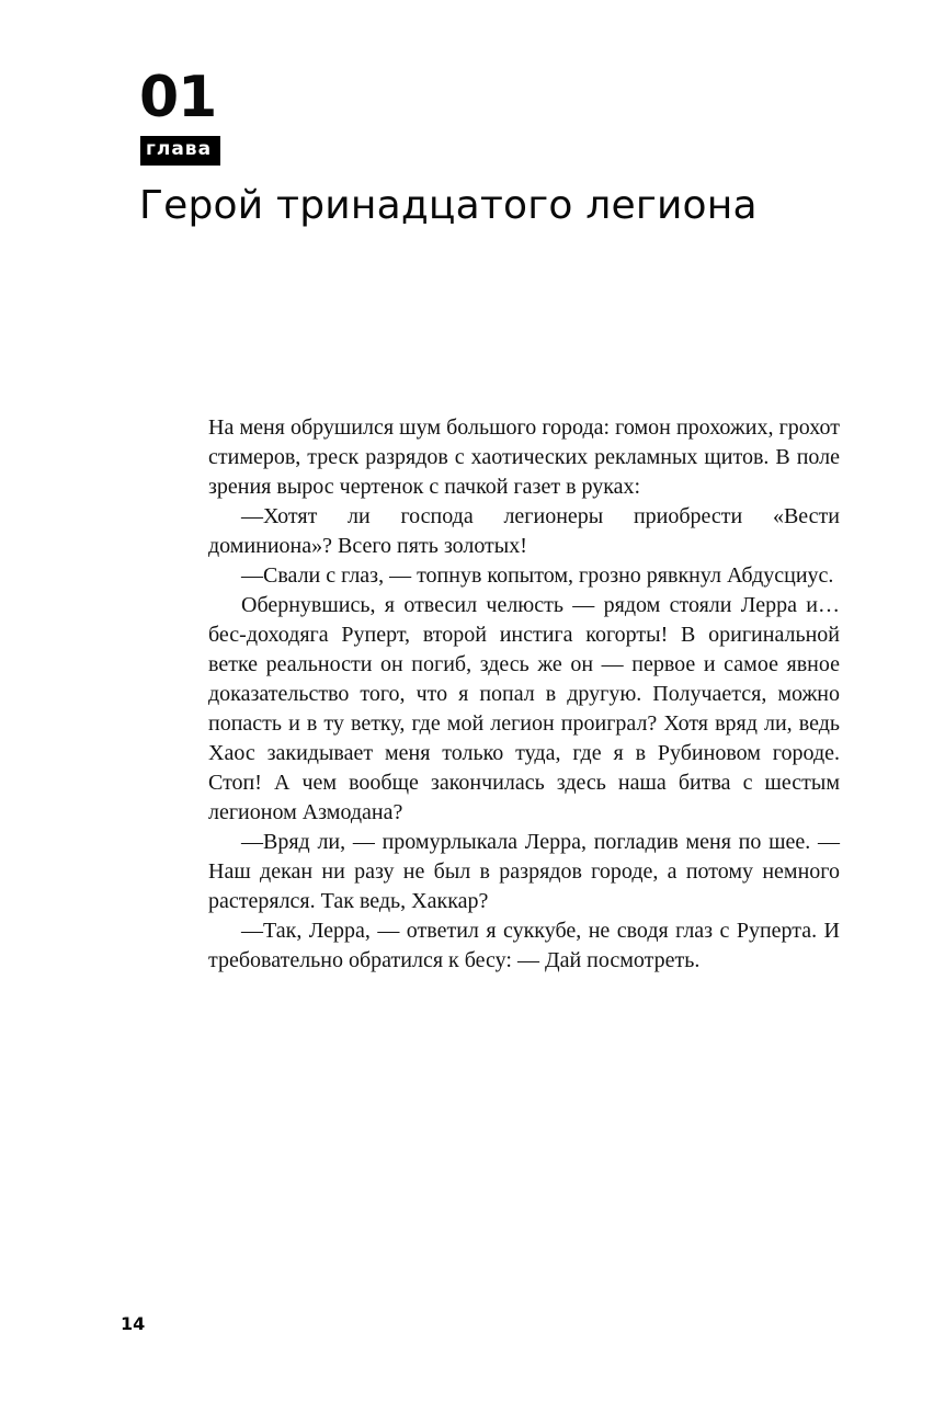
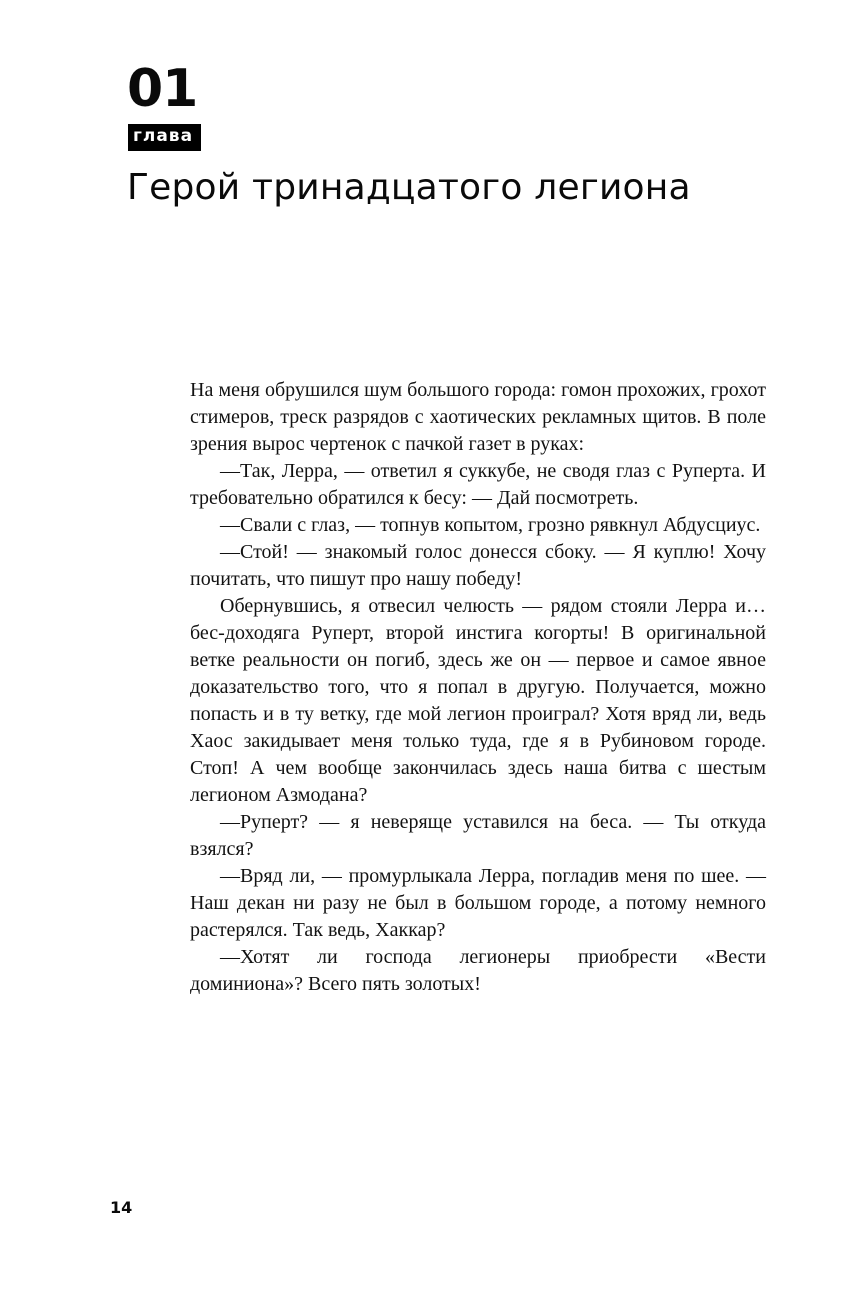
  01
  глава
  Герой тринадцатого легиона
  На меня обрушился шум большого города: гомон прохожих, грохот стимеров, треск разрядов с хаотических рекламных щитов. В поле зрения вырос чертенок с пачкой газет в руках:
- —Хотят ли господа легионеры приобрести «Вести доминиона»? Всего пять золотых!
+ —Так, Лерра, — ответил я суккубе, не сводя глаз с Руперта. И требовательно обратился к бесу: — Дай посмотреть.
  —Свали с глаз, — топнув копытом, грозно рявкнул Абдусциус.
+ —Стой! — знакомый голос донесся сбоку. — Я куплю! Хочу почитать, что пишут про нашу победу!
  Обернувшись, я отвесил челюсть — рядом стояли Лерра и… бес-доходяга Руперт, второй инстига когорты! В оригинальной ветке реальности он погиб, здесь же он — первое и самое явное доказательство того, что я попал в другую. Получается, можно попасть и в ту ветку, где мой легион проиграл? Хотя вряд ли, ведь Хаос закидывает меня только туда, где я в Рубиновом городе. Стоп! А чем вообще закончилась здесь наша битва с шестым легионом Азмодана?
+ —Руперт? — я неверяще уставился на беса. — Ты откуда взялся?
- —Вряд ли, — промурлыкала Лерра, погладив меня по шее. — Наш декан ни разу не был в разрядов городе, а потому немного растерялся. Так ведь, Хаккар?
+ —Вряд ли, — промурлыкала Лерра, погладив меня по шее. — Наш декан ни разу не был в большом городе, а потому немного растерялся. Так ведь, Хаккар?
- —Так, Лерра, — ответил я суккубе, не сводя глаз с Руперта. И требовательно обратился к бесу: — Дай посмотреть.
+ —Хотят ли господа легионеры приобрести «Вести доминиона»? Всего пять золотых!
  14
